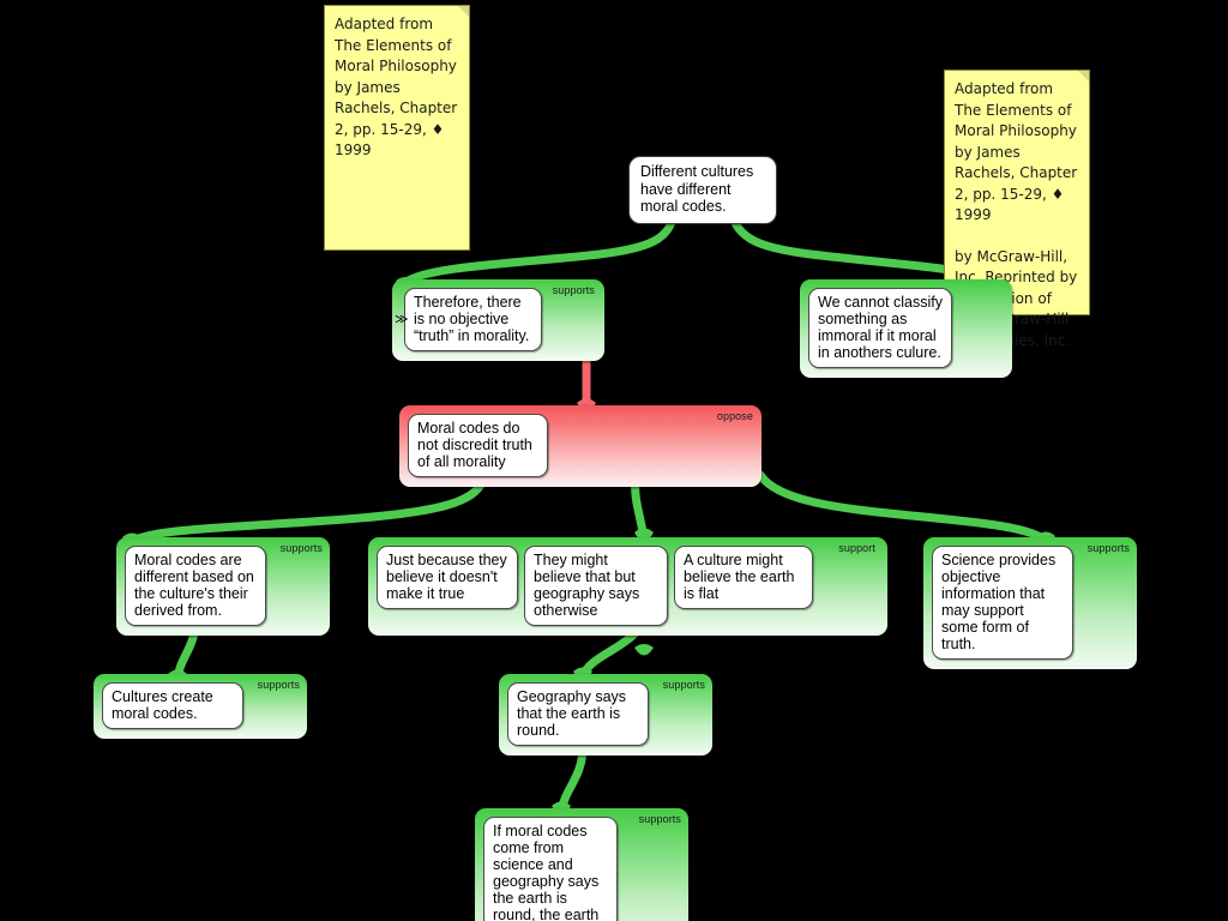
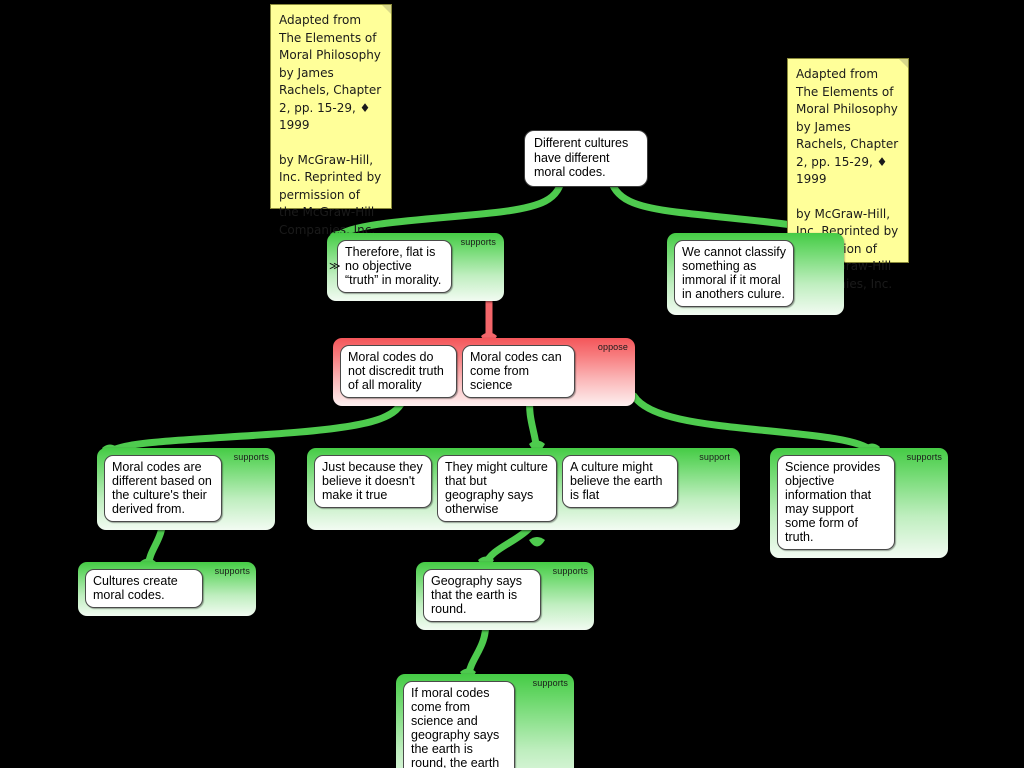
  Adapted from The Elements of Moral Philosophy by James Rachels, Chapter 2, pp. 15-29, ♦ 1999
+ by McGraw-Hill, Inc. Reprinted by permission of the McGraw-Hill Companies, Inc.
  Adapted from The Elements of Moral Philosophy by James Rachels, Chapter 2, pp. 15-29, ♦ 1999
  by McGraw-Hill, Inc. Reprinted by ion of raw-Hill ies, Inc.
  Different cultures have different moral codes.
  supports
  ≫
- Therefore, there is no objective “truth” in morality.
+ Therefore, flat is no objective “truth” in morality.
  We cannot classify something as immoral if it moral in anothers culure.
  oppose
  Moral codes do not discredit truth of all morality
+ Moral codes can come from science
  supports
  Moral codes are different based on the culture's their derived from.
  support
  Just because they believe it doesn't make it true
- They might believe that but geography says otherwise
+ They might culture that but geography says otherwise
  A culture might believe the earth is flat
  supports
  Science provides objective information that may support some form of truth.
  supports
  Cultures create moral codes.
  supports
  Geography says that the earth is round.
  supports
  If moral codes come from science and geography says the earth is round, the earth
